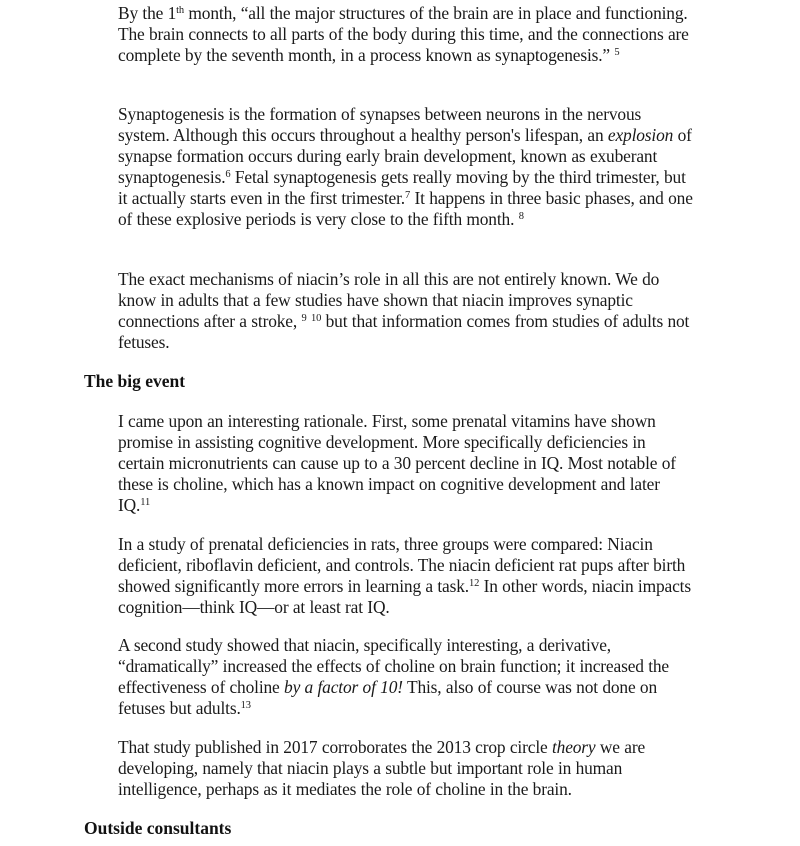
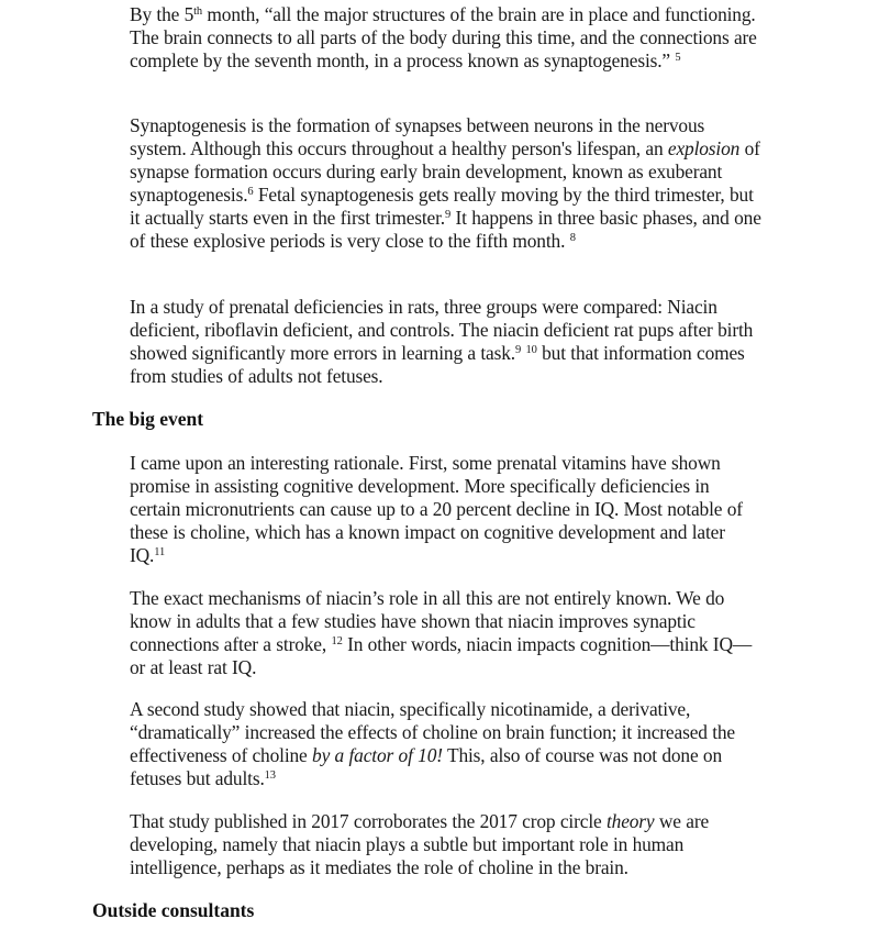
- By the 1th month, “all the major structures of the brain are in place and functioning. The brain connects to all parts of the body during this time, and the connections are complete by the seventh month, in a process known as synaptogenesis.” 5
+ By the 5th month, “all the major structures of the brain are in place and functioning. The brain connects to all parts of the body during this time, and the connections are complete by the seventh month, in a process known as synaptogenesis.” 5
- Synaptogenesis is the formation of synapses between neurons in the nervous system. Although this occurs throughout a healthy person's lifespan, an explosion of synapse formation occurs during early brain development, known as exuberant synaptogenesis.6 Fetal synaptogenesis gets really moving by the third trimester, but it actually starts even in the first trimester.7 It happens in three basic phases, and one of these explosive periods is very close to the fifth month. 8
+ Synaptogenesis is the formation of synapses between neurons in the nervous system. Although this occurs throughout a healthy person's lifespan, an explosion of synapse formation occurs during early brain development, known as exuberant synaptogenesis.6 Fetal synaptogenesis gets really moving by the third trimester, but it actually starts even in the first trimester.9 It happens in three basic phases, and one of these explosive periods is very close to the fifth month. 8
- The exact mechanisms of niacin’s role in all this are not entirely known. We do know in adults that a few studies have shown that niacin improves synaptic connections after a stroke, 9 10 but that information comes from studies of adults not fetuses.
+ In a study of prenatal deficiencies in rats, three groups were compared: Niacin deficient, riboflavin deficient, and controls. The niacin deficient rat pups after birth showed significantly more errors in learning a task.9 10 but that information comes from studies of adults not fetuses.
  The big event
- I came upon an interesting rationale. First, some prenatal vitamins have shown promise in assisting cognitive development. More specifically deficiencies in certain micronutrients can cause up to a 30 percent decline in IQ. Most notable of these is choline, which has a known impact on cognitive development and later IQ.11
+ I came upon an interesting rationale. First, some prenatal vitamins have shown promise in assisting cognitive development. More specifically deficiencies in certain micronutrients can cause up to a 20 percent decline in IQ. Most notable of these is choline, which has a known impact on cognitive development and later IQ.11
- In a study of prenatal deficiencies in rats, three groups were compared: Niacin deficient, riboflavin deficient, and controls. The niacin deficient rat pups after birth showed significantly more errors in learning a task.12 In other words, niacin impacts cognition—think IQ—or at least rat IQ.
+ The exact mechanisms of niacin’s role in all this are not entirely known. We do know in adults that a few studies have shown that niacin improves synaptic connections after a stroke, 12 In other words, niacin impacts cognition—think IQ—or at least rat IQ.
- A second study showed that niacin, specifically interesting, a derivative, “dramatically” increased the effects of choline on brain function; it increased the effectiveness of choline by a factor of 10! This, also of course was not done on fetuses but adults.13
+ A second study showed that niacin, specifically nicotinamide, a derivative, “dramatically” increased the effects of choline on brain function; it increased the effectiveness of choline by a factor of 10! This, also of course was not done on fetuses but adults.13
- That study published in 2017 corroborates the 2013 crop circle theory we are developing, namely that niacin plays a subtle but important role in human intelligence, perhaps as it mediates the role of choline in the brain.
+ That study published in 2017 corroborates the 2017 crop circle theory we are developing, namely that niacin plays a subtle but important role in human intelligence, perhaps as it mediates the role of choline in the brain.
  Outside consultants
